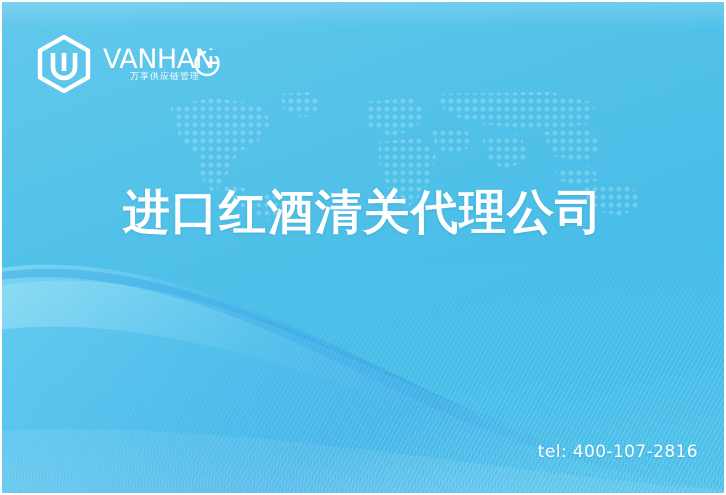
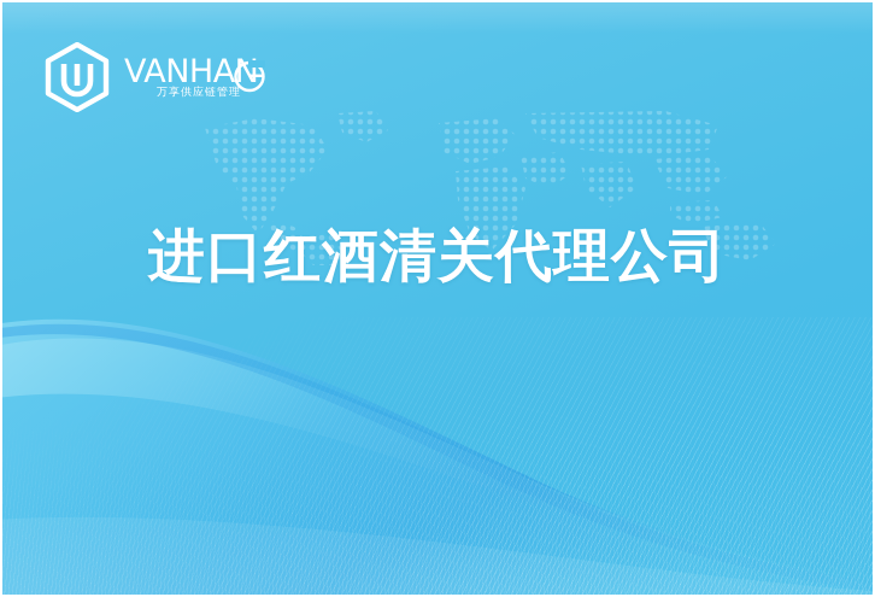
  VANHAN
  万享供应链管理
  进口红酒清关代理公司
- tel: 400-107-2816
